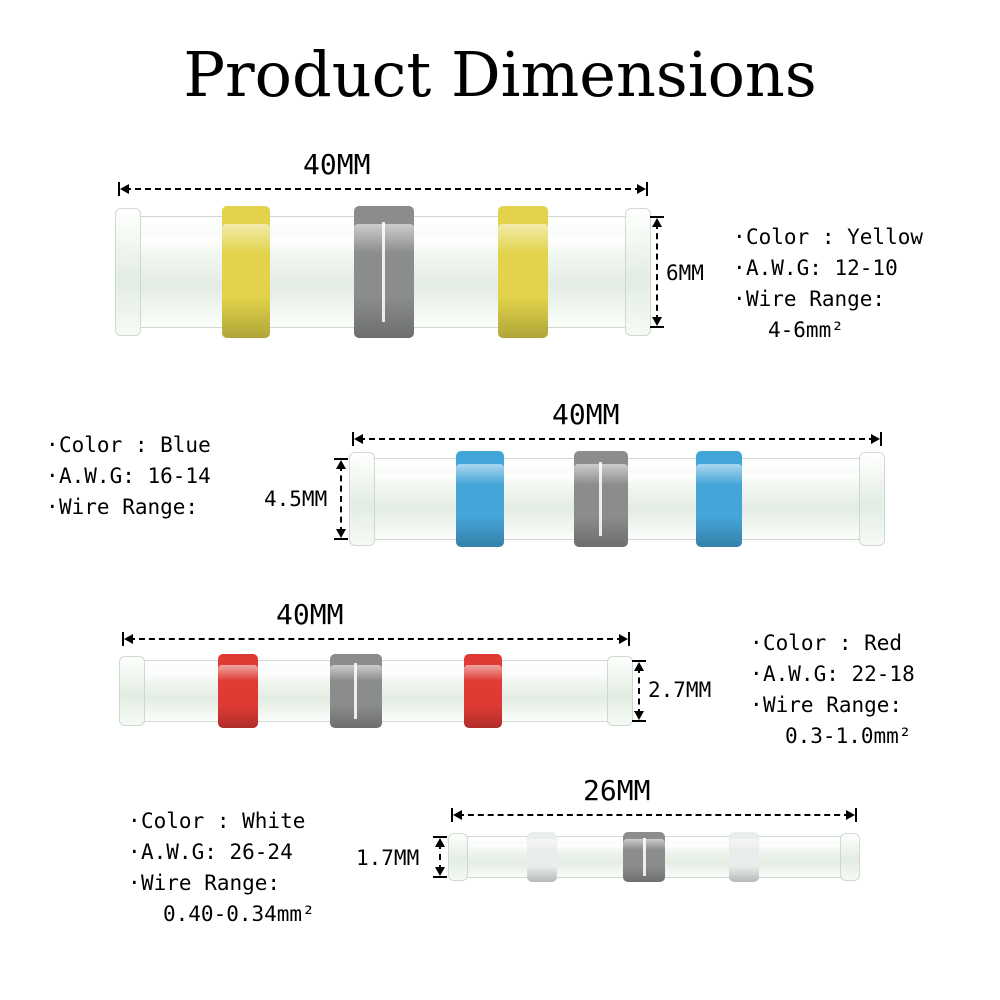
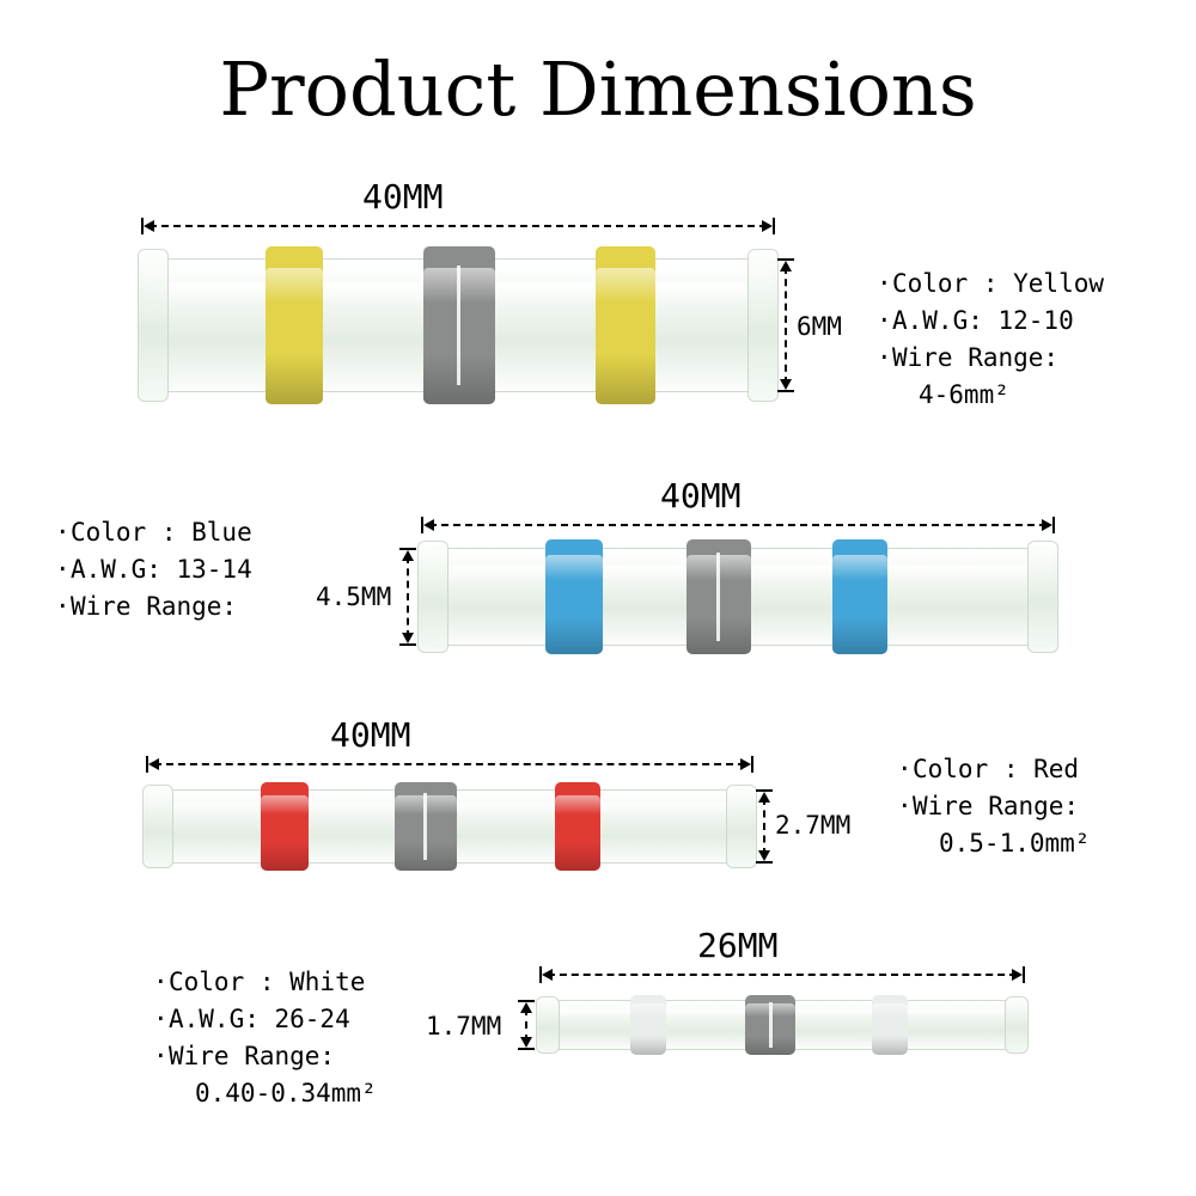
  Product Dimensions
  40MM
  6MM
  ·Color : Yellow
  ·A.W.G: 12-10
  ·Wire Range:
  4-6mm²
  40MM
  4.5MM
  ·Color : Blue
- ·A.W.G: 16-14
+ ·A.W.G: 13-14
  ·Wire Range:
  40MM
  2.7MM
  ·Color : Red
- ·A.W.G: 22-18
  ·Wire Range:
- 0.3-1.0mm²
+ 0.5-1.0mm²
  26MM
  1.7MM
  ·Color : White
  ·A.W.G: 26-24
  ·Wire Range:
  0.40-0.34mm²
